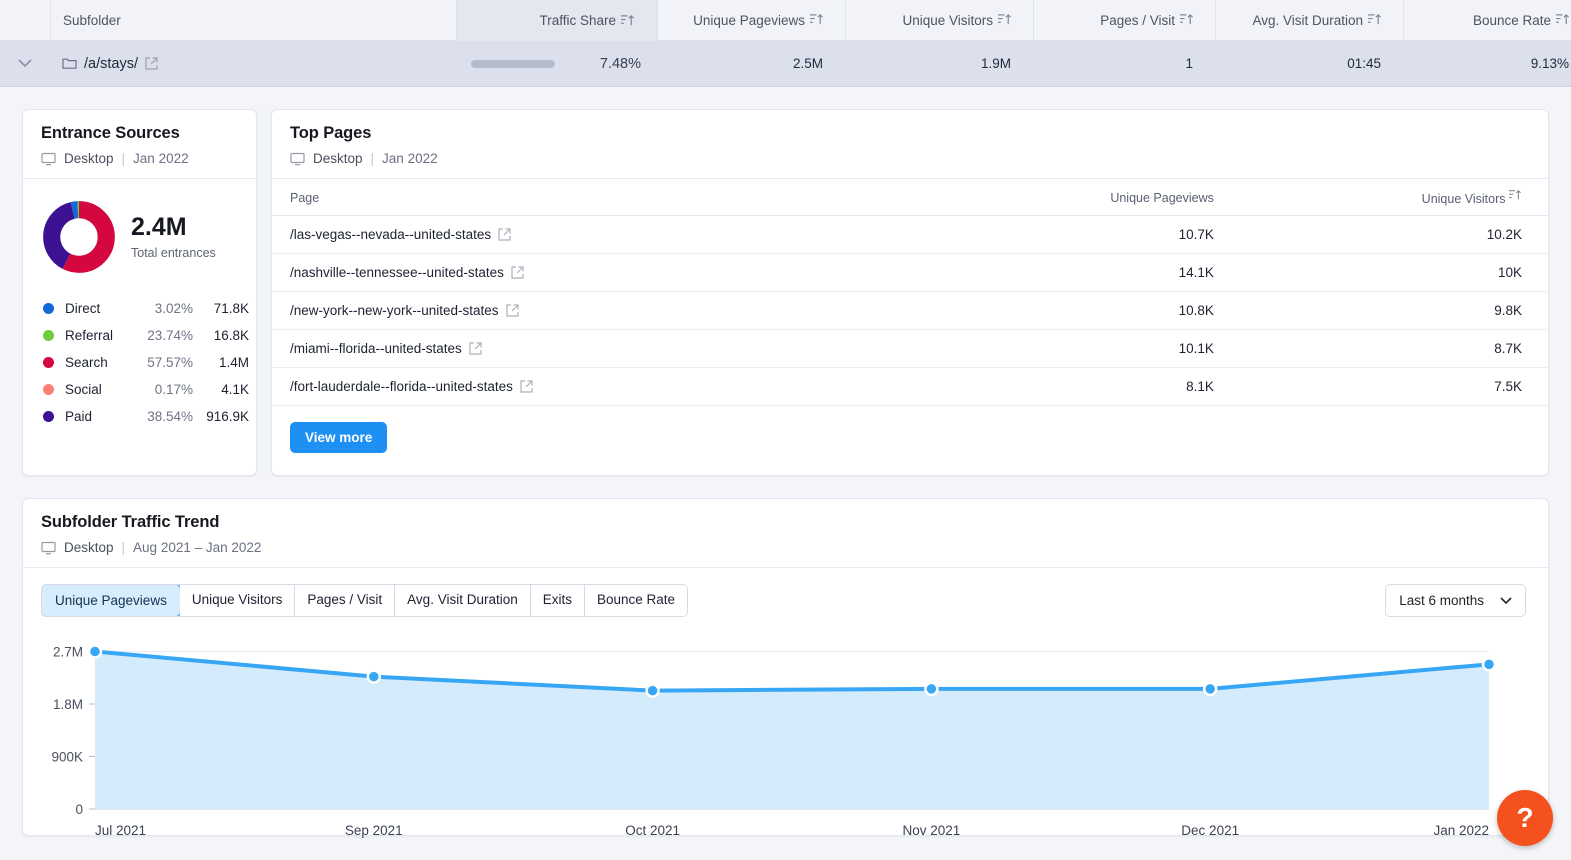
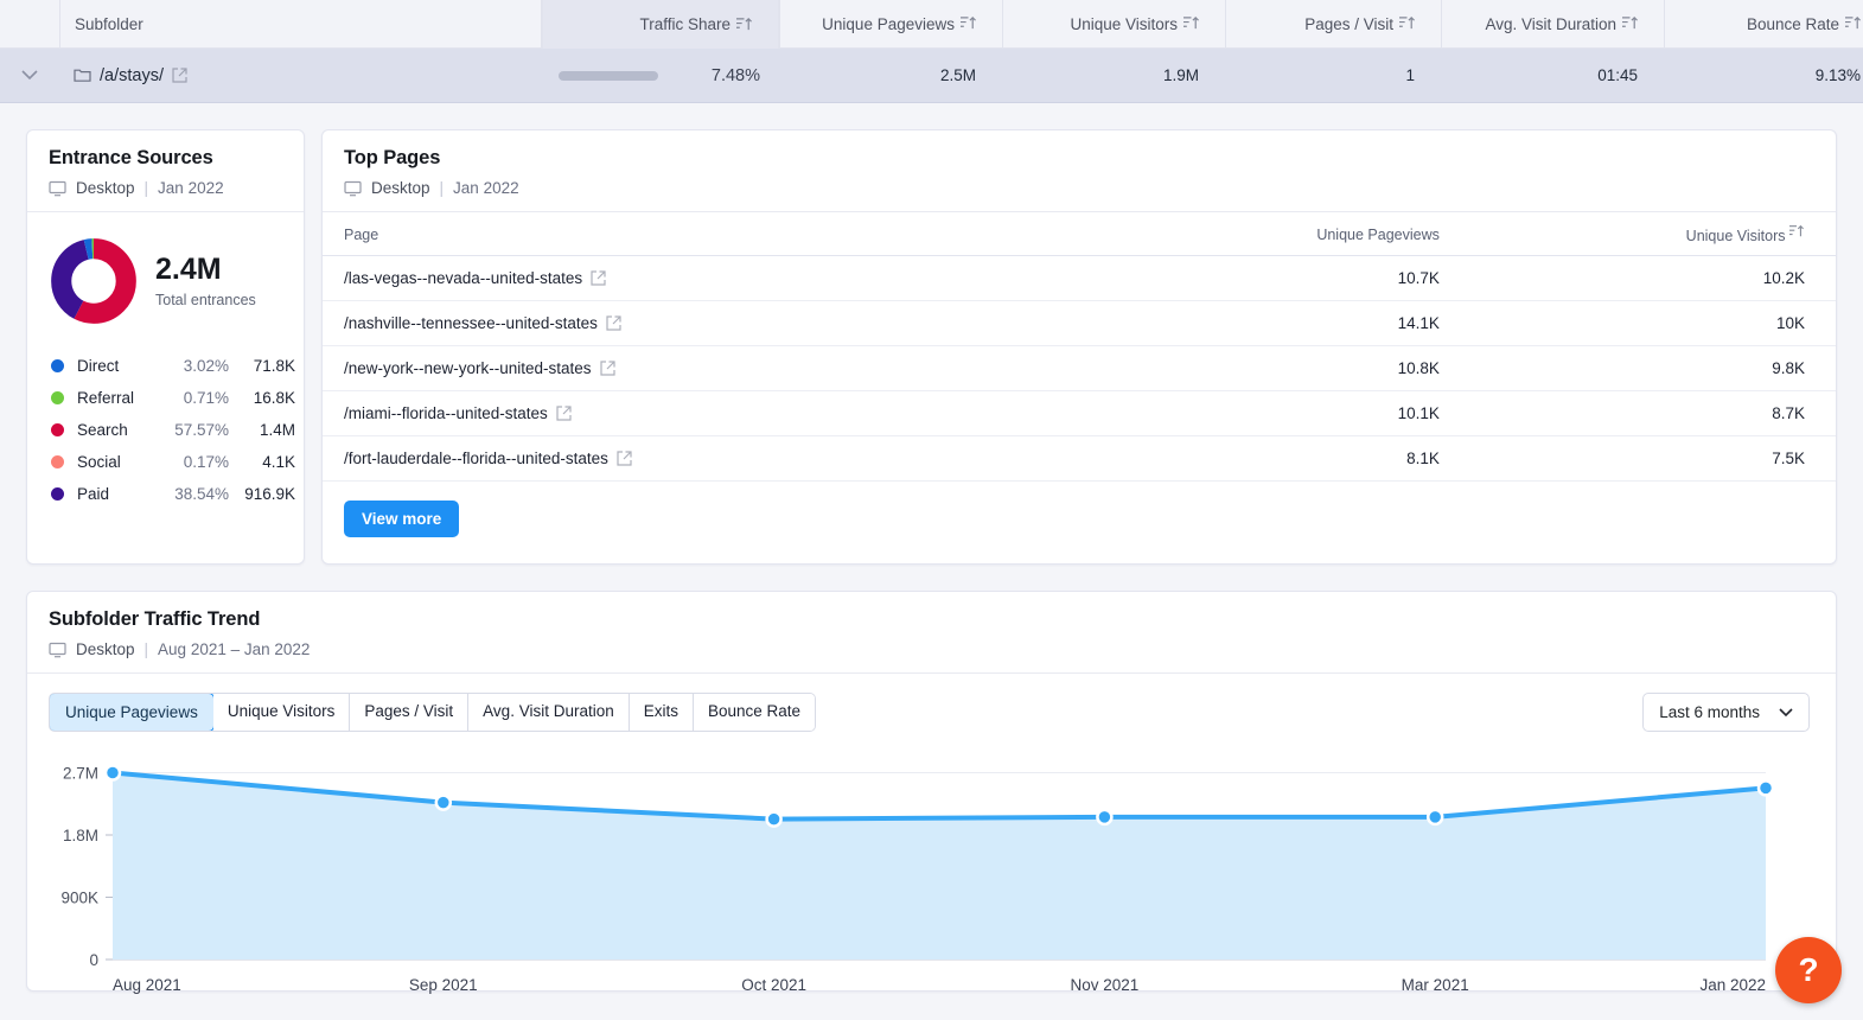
  Subfolder
  Traffic Share
  Unique Pageviews
  Unique Visitors
  Pages / Visit
  Avg. Visit Duration
  Bounce Rate
  /a/stays/
  7.48%
  2.5M
  1.9M
  1
  01:45
  9.13%
  Entrance Sources
  Desktop
  |
  Jan 2022
  2.4M
  Total entrances
  Direct
  3.02%
  71.8K
  Referral
- 23.74%
+ 0.71%
  16.8K
  Search
  57.57%
  1.4M
  Social
  0.17%
  4.1K
  Paid
  38.54%
  916.9K
  Top Pages
  Desktop
  |
  Jan 2022
  Page	Unique Pageviews	Unique Visitors
  /las-vegas--nevada--united-states	10.7K	10.2K
  /nashville--tennessee--united-states	14.1K	10K
  /new-york--new-york--united-states	10.8K	9.8K
  /miami--florida--united-states	10.1K	8.7K
  /fort-lauderdale--florida--united-states	8.1K	7.5K
  View more
  Subfolder Traffic Trend
  Desktop
  |
  Aug 2021 – Jan 2022
  Unique Pageviews
  Unique Visitors
  Pages / Visit
  Avg. Visit Duration
  Exits
  Bounce Rate
  Last 6 months
  0
  900K
  1.8M
  2.7M
- Jul 2021
+ Aug 2021
  Sep 2021
  Oct 2021
  Nov 2021
- Dec 2021
+ Mar 2021
  Jan 2022
  ?
